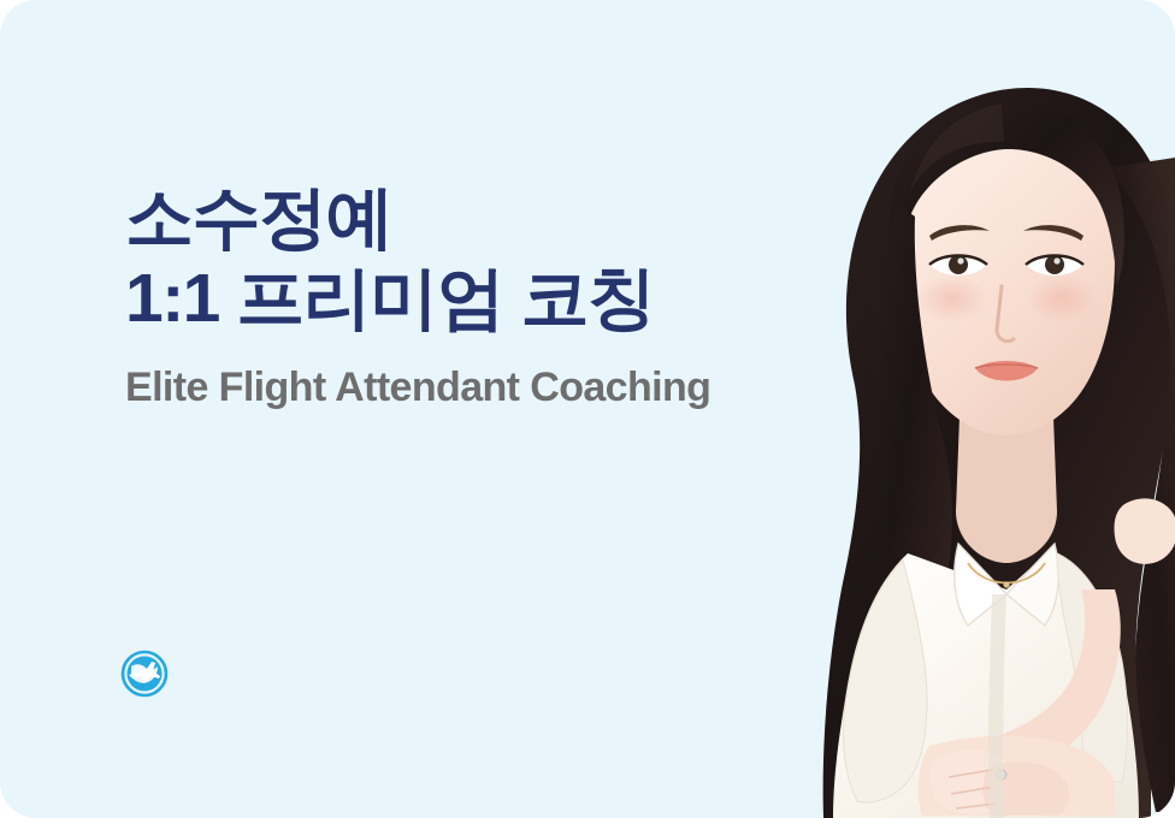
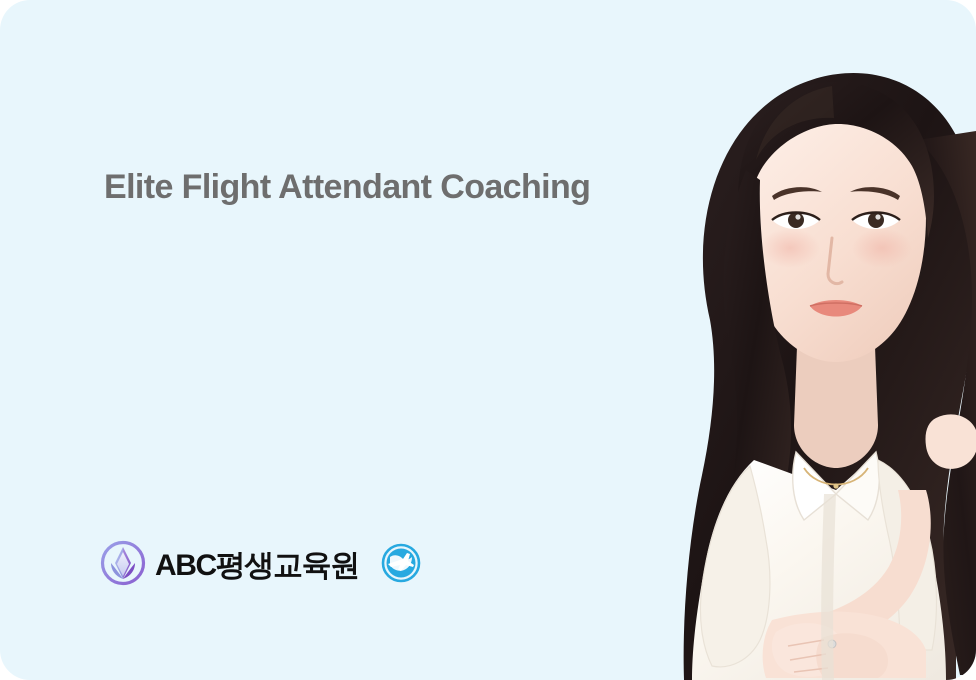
- 소수정예
- 1:1 프리미엄 코칭
  Elite Flight Attendant Coaching
+ ABC평생교육원
